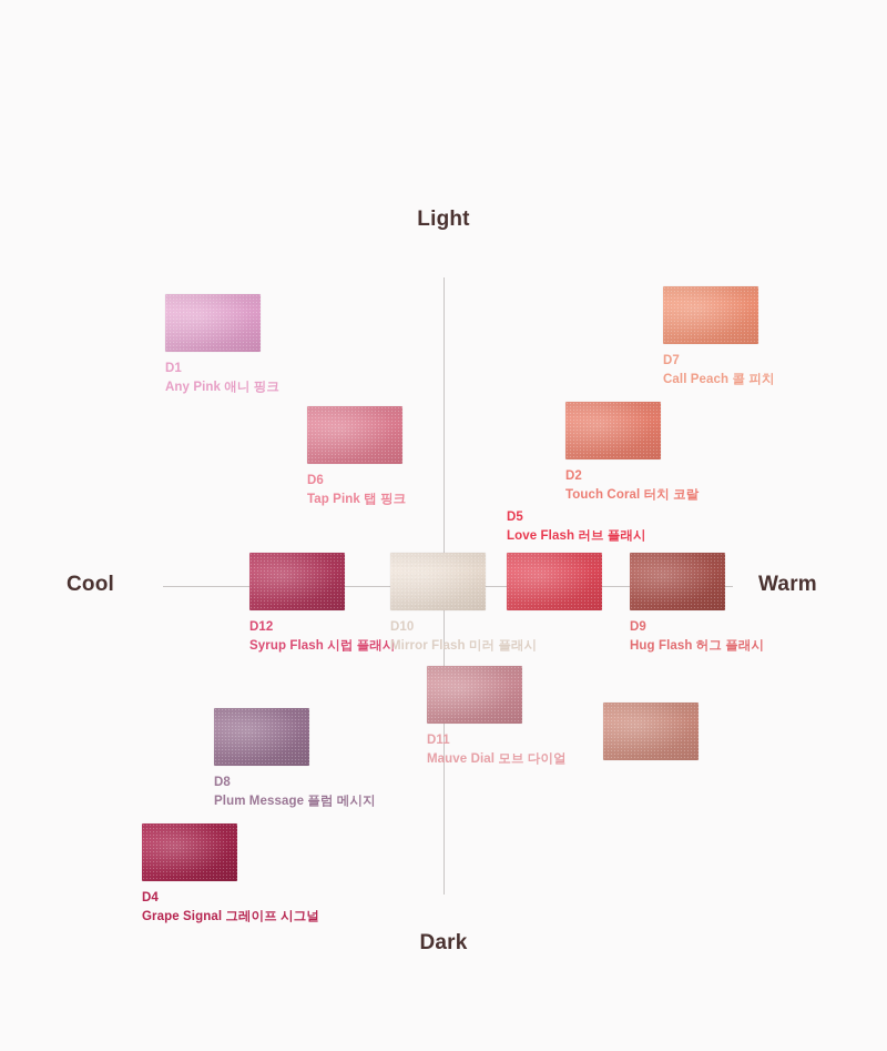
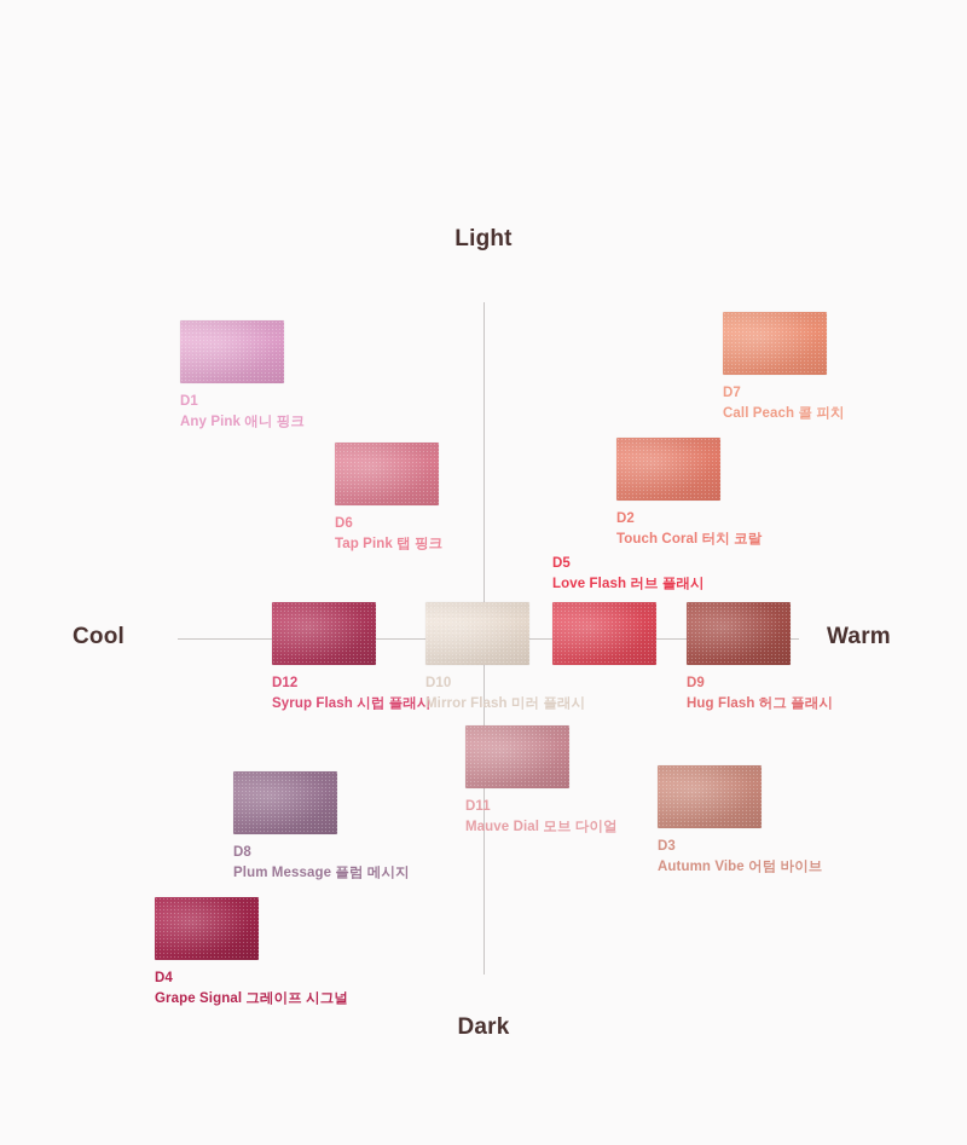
  Light
  Dark
  Cool
  Warm
  D1
  Any Pink 애니 핑크
  D7
  Call Peach 콜 피치
  D6
  Tap Pink 탭 핑크
  D2
  Touch Coral 터치 코랄
  D12
  Syrup Flash 시럽 플래시
  D10
  Mirror Flash 미러 플래시
  D5
  Love Flash 러브 플래시
  D9
  Hug Flash 허그 플래시
  D11
  Mauve Dial 모브 다이얼
  D8
  Plum Message 플럼 메시지
+ D3
+ Autumn Vibe 어텀 바이브
  D4
  Grape Signal 그레이프 시그널
